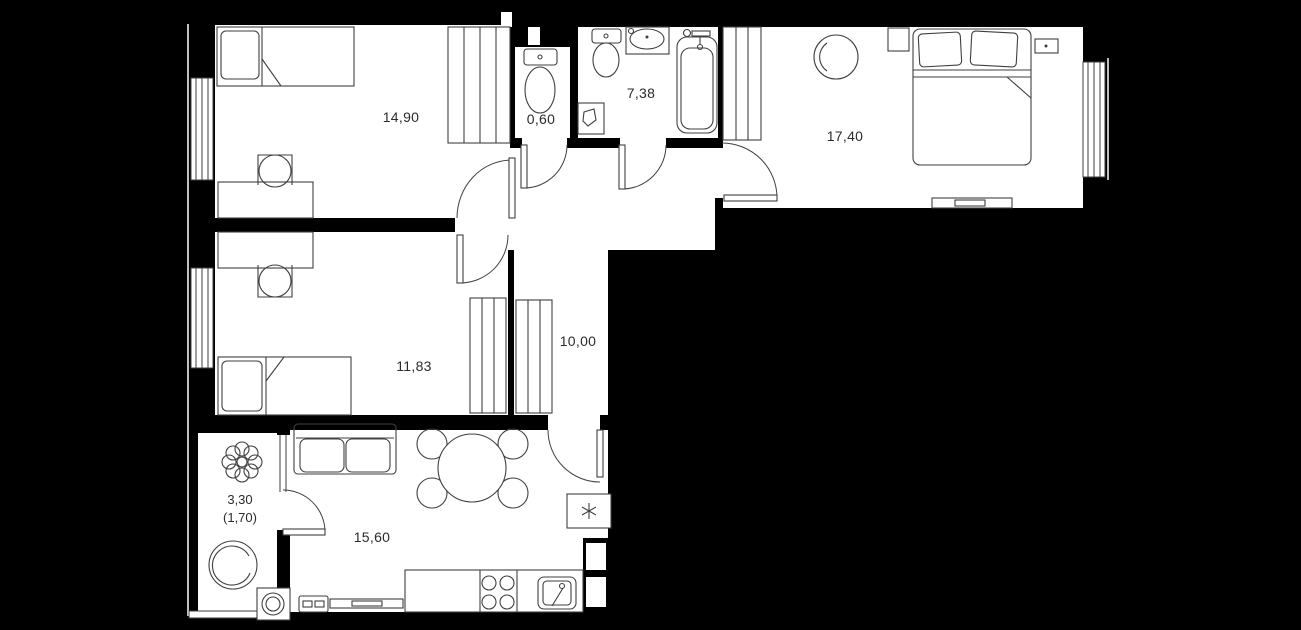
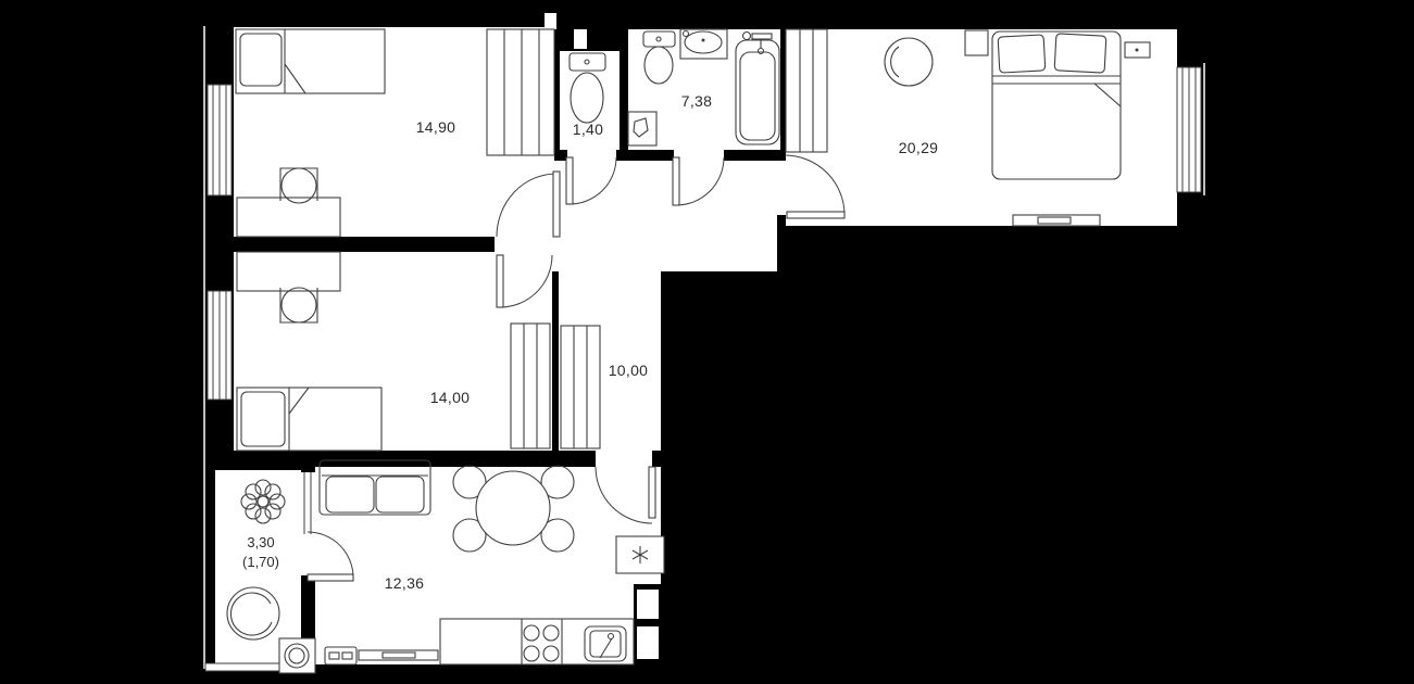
  14,90
- 0,60
+ 1,40
  7,38
- 17,40
+ 20,29
  10,00
- 11,83
+ 14,00
- 15,60
+ 12,36
  3,30
  (1,70)
